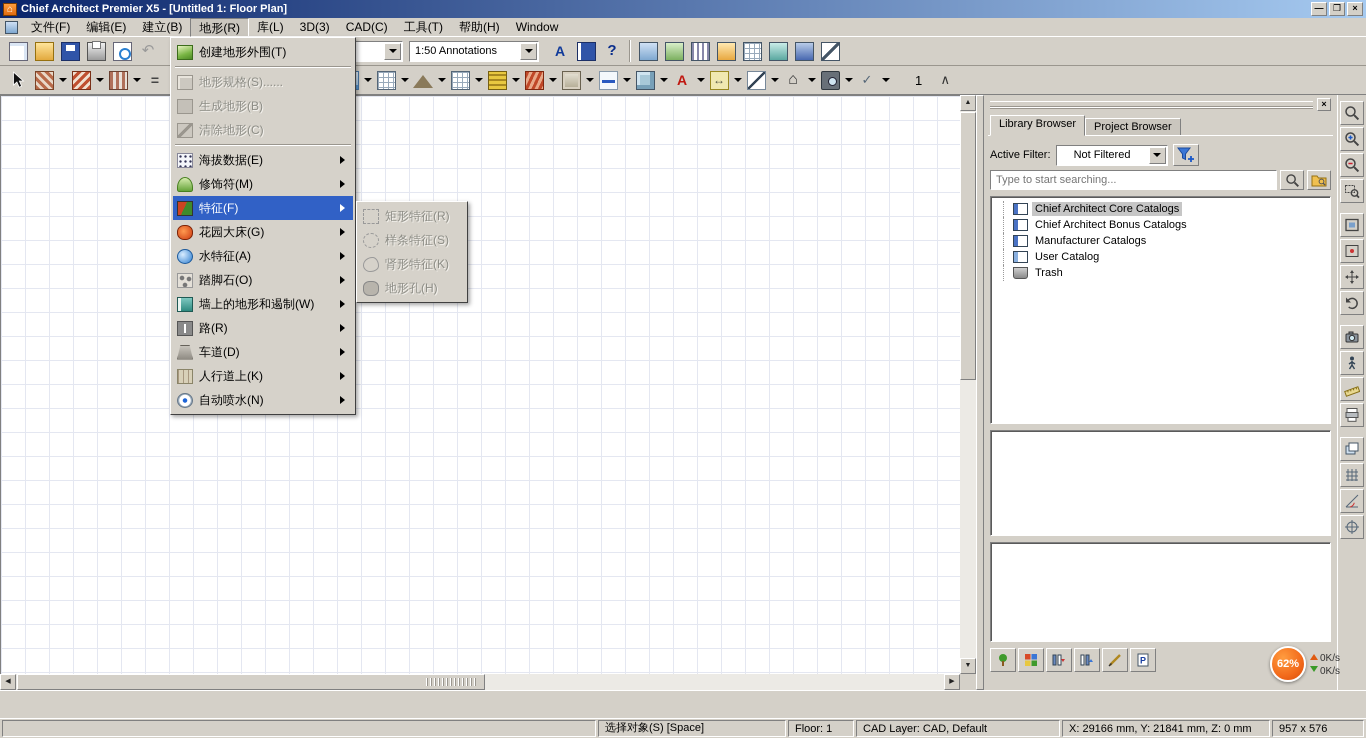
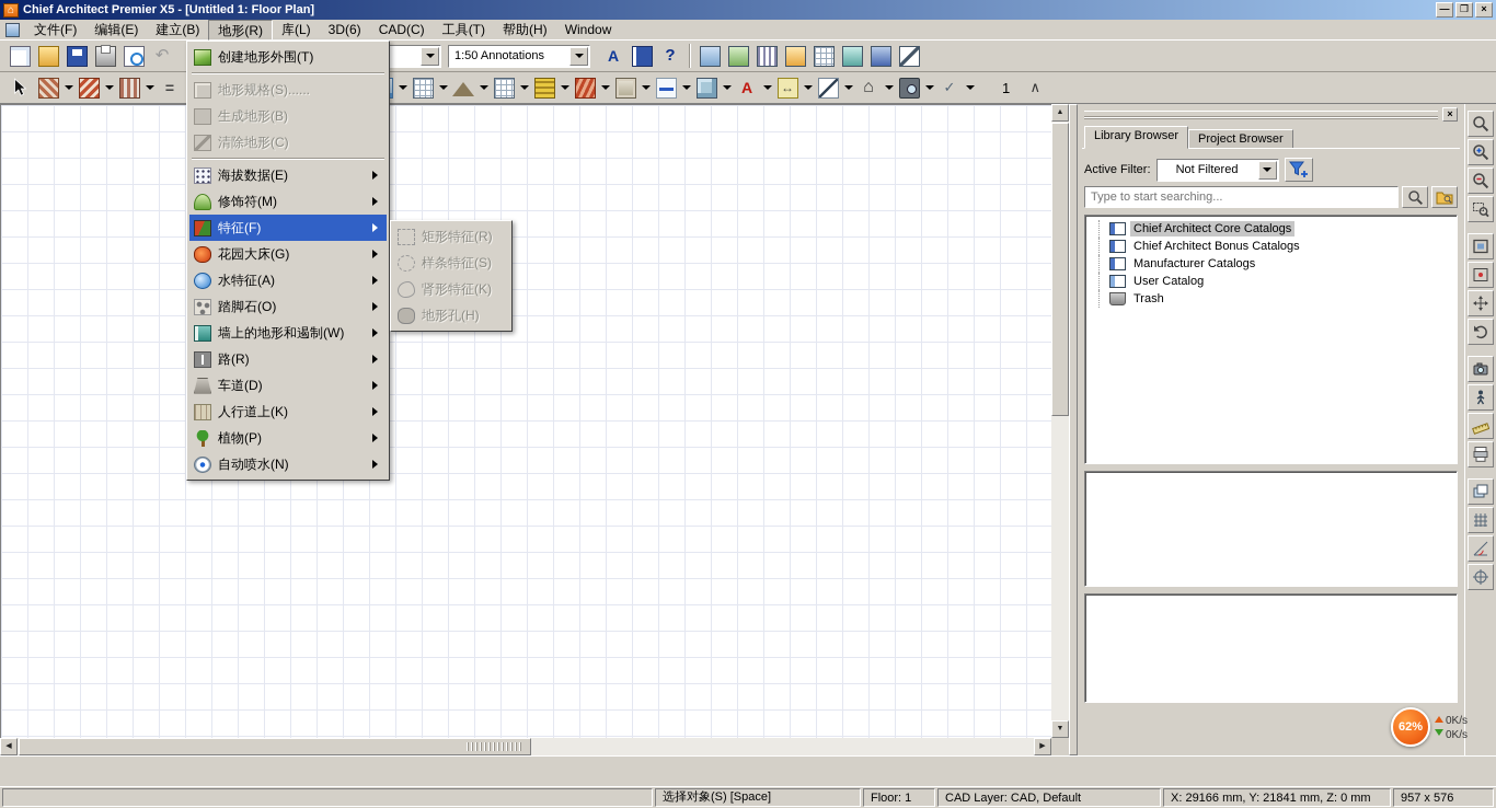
  ⌂
  Chief Architect Premier X5 - [Untitled 1: Floor Plan]
  —
  ❐
  ×
  文件(F)
  编辑(E)
  建立(B)
  地形(R)
  库(L)
- 3D(3)
+ 3D(6)
  CAD(C)
  工具(T)
  帮助(H)
  Window
  1:50 Annotations
  1
  ∧
  ×
  Library Browser
  Project Browser
  Active Filter:
  Not Filtered
  Type to start searching...
  Chief Architect Core Catalogs
  Chief Architect Bonus Catalogs
  Manufacturer Catalogs
  User Catalog
  Trash
- P
  创建地形外围(T)
  地形规格(S)......
  生成地形(B)
  清除地形(C)
  海拔数据(E)
  修饰符(M)
  特征(F)
  花园大床(G)
  水特征(A)
  踏脚石(O)
  墙上的地形和遏制(W)
  路(R)
  车道(D)
  人行道上(K)
+ 植物(P)
  自动喷水(N)
  矩形特征(R)
  样条特征(S)
  肾形特征(K)
  地形孔(H)
  选择对象(S) [Space]
  Floor: 1
  CAD Layer: CAD, Default
  X: 29166 mm, Y: 21841 mm, Z: 0 mm
  957 x 576
  62%
  0K/s
  0K/s
